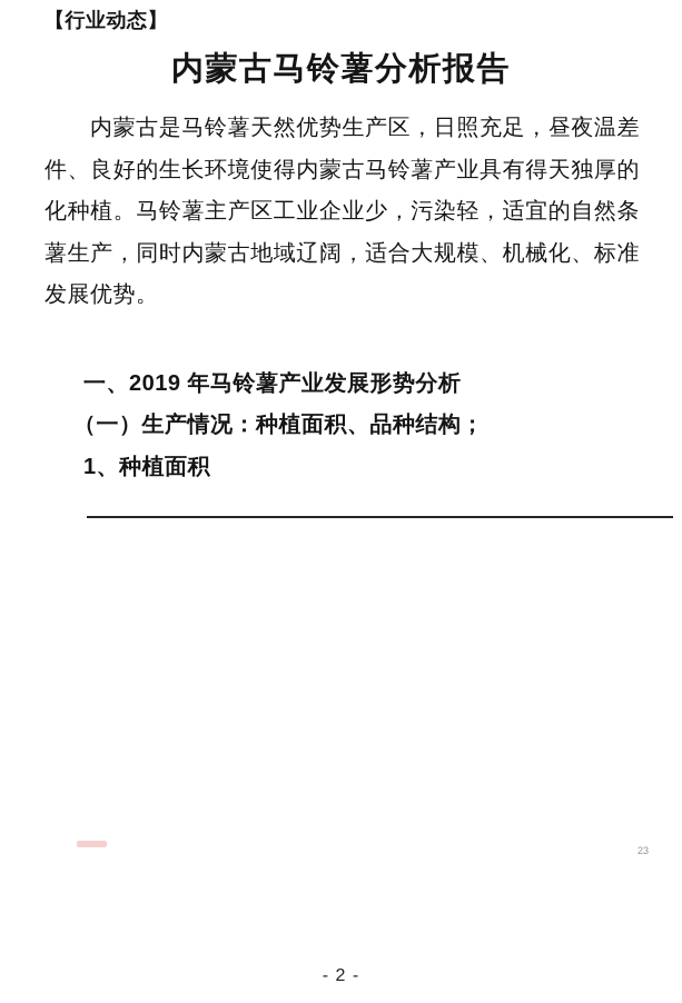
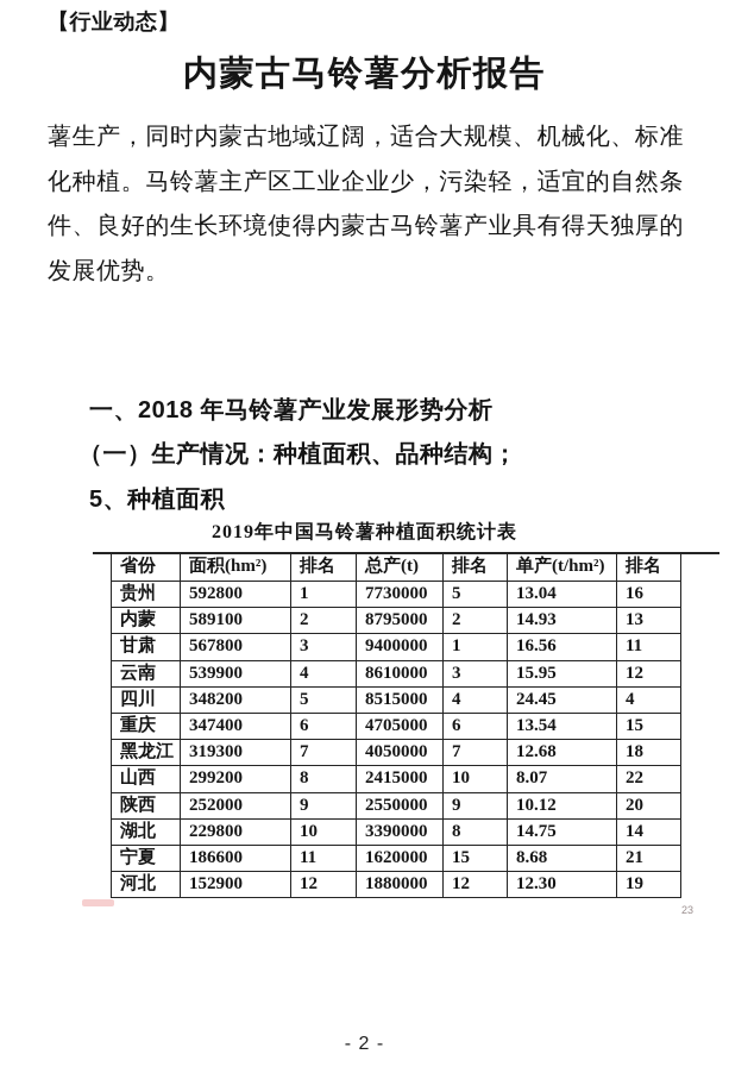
  【行业动态】
  内蒙古马铃薯分析报告
- 内蒙古是马铃薯天然优势生产区，日照充足，昼夜温差
- 件、良好的生长环境使得内蒙古马铃薯产业具有得天独厚的
+ 薯生产，同时内蒙古地域辽阔，适合大规模、机械化、标准
  化种植。马铃薯主产区工业企业少，污染轻，适宜的自然条
- 薯生产，同时内蒙古地域辽阔，适合大规模、机械化、标准
+ 件、良好的生长环境使得内蒙古马铃薯产业具有得天独厚的
  发展优势。
- 一、2019 年马铃薯产业发展形势分析
+ 一、2018 年马铃薯产业发展形势分析
  （一）生产情况：种植面积、品种结构；
- 1、种植面积
+ 5、种植面积
+ 2019年中国马铃薯种植面积统计表
+ 省份	面积(hm²)	排名	总产(t)	排名	单产(t/hm²)	排名
+ 贵州	592800	1	7730000	5	13.04	16
+ 内蒙	589100	2	8795000	2	14.93	13
+ 甘肃	567800	3	9400000	1	16.56	11
+ 云南	539900	4	8610000	3	15.95	12
+ 四川	348200	5	8515000	4	24.45	4
+ 重庆	347400	6	4705000	6	13.54	15
+ 黑龙江	319300	7	4050000	7	12.68	18
+ 山西	299200	8	2415000	10	8.07	22
+ 陕西	252000	9	2550000	9	10.12	20
+ 湖北	229800	10	3390000	8	14.75	14
+ 宁夏	186600	11	1620000	15	8.68	21
+ 河北	152900	12	1880000	12	12.30	19
  23
  - 2 -
